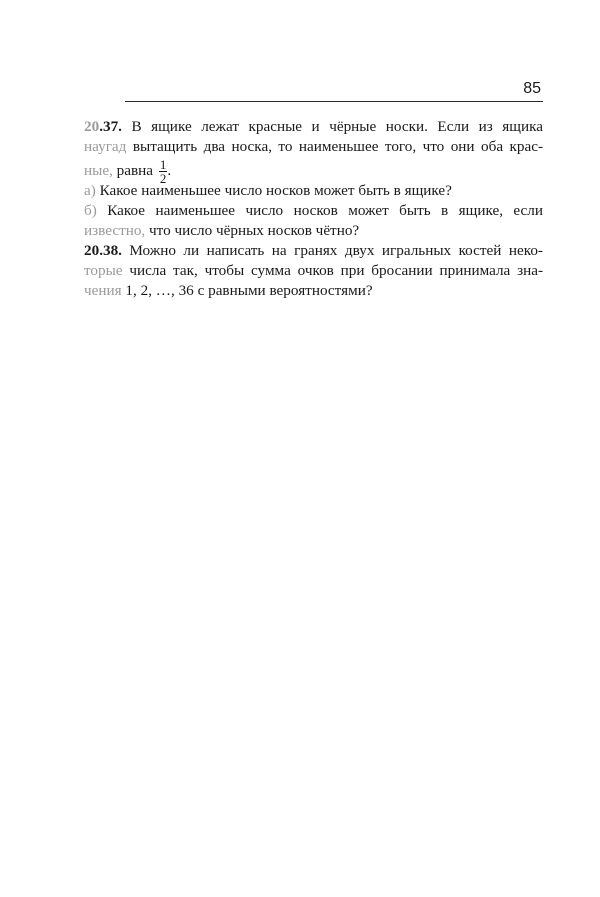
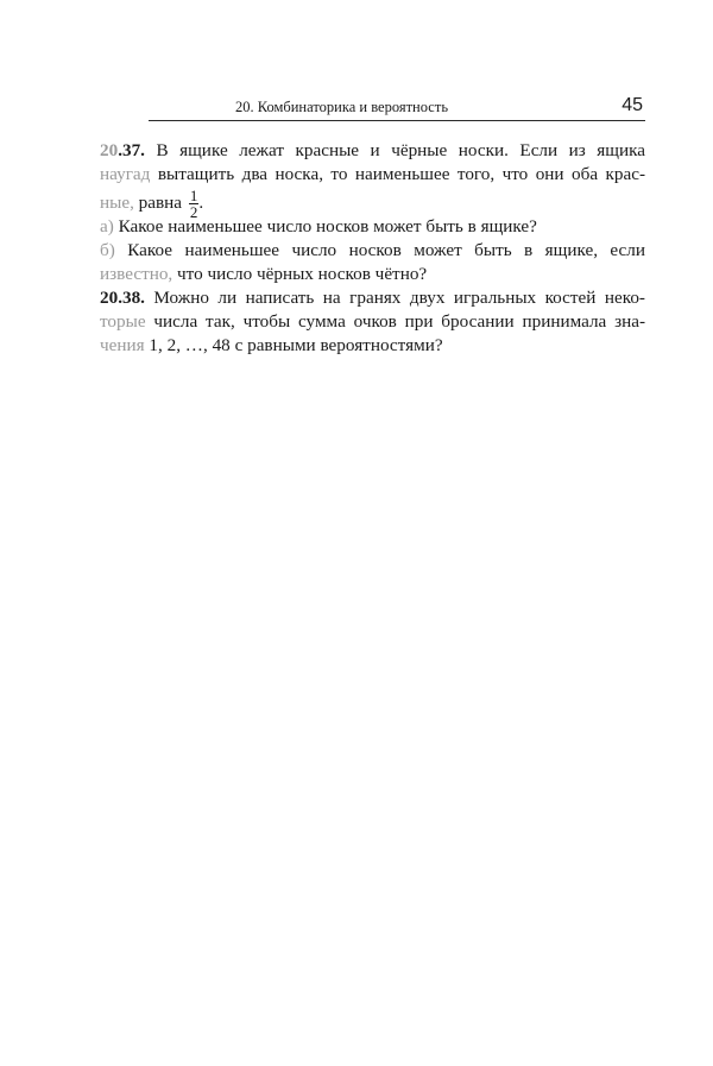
+ 20. Комбинаторика и вероятность
- 85
+ 45
  20.37. В ящике лежат красные и чёрные носки. Если из ящика
  наугад вытащить два носка, то наименьшее того, что они оба крас-
  ные, равна
  1
  2
  .
  а) Какое наименьшее число носков может быть в ящике?
  б) Какое наименьшее число носков может быть в ящике, если
  известно, что число чёрных носков чётно?
  20.38. Можно ли написать на гранях двух игральных костей неко-
  торые числа так, чтобы сумма очков при бросании принимала зна-
- чения 1, 2, …, 36 с равными вероятностями?
+ чения 1, 2, …, 48 с равными вероятностями?
